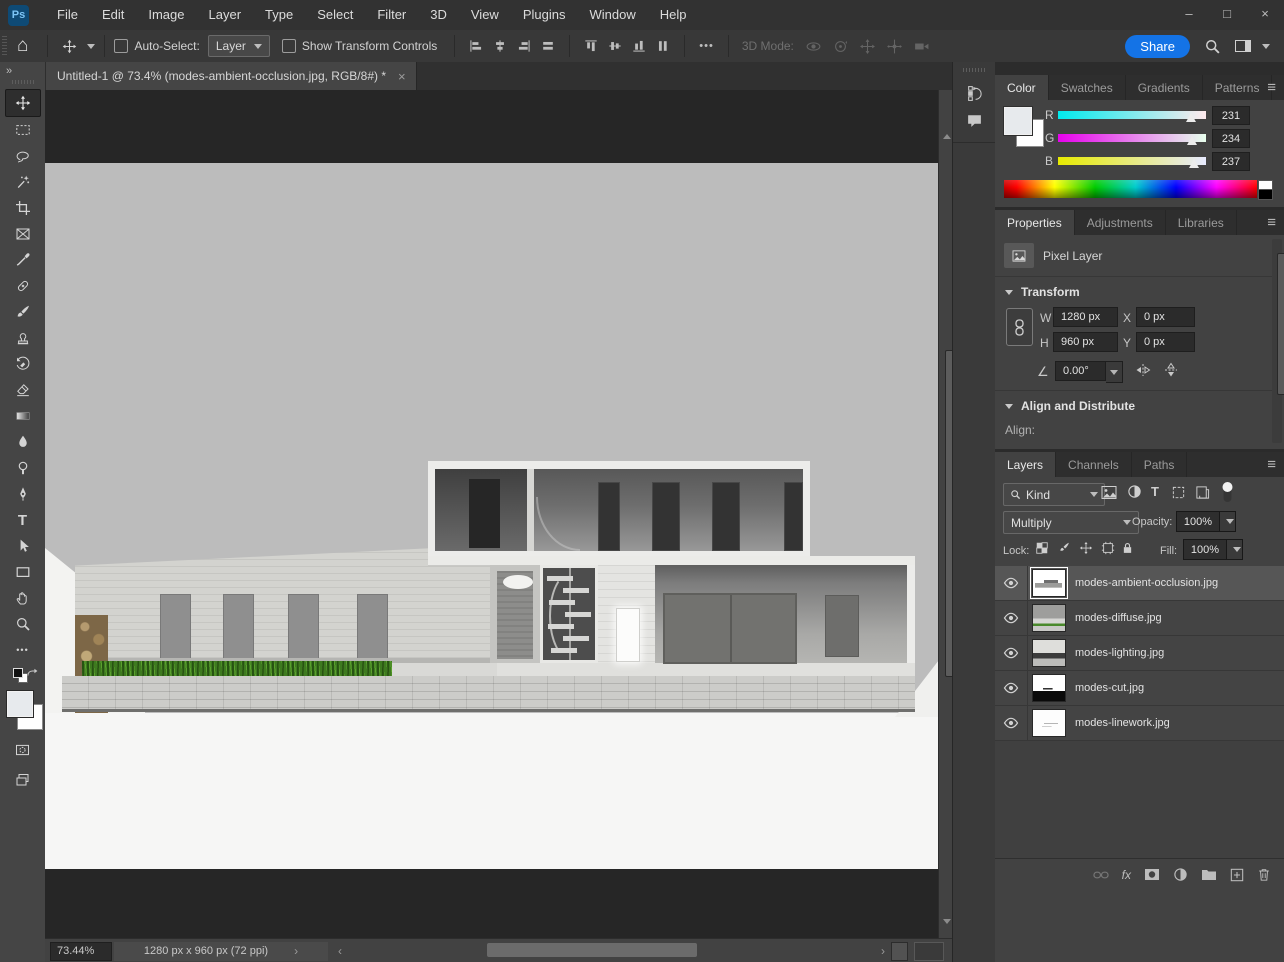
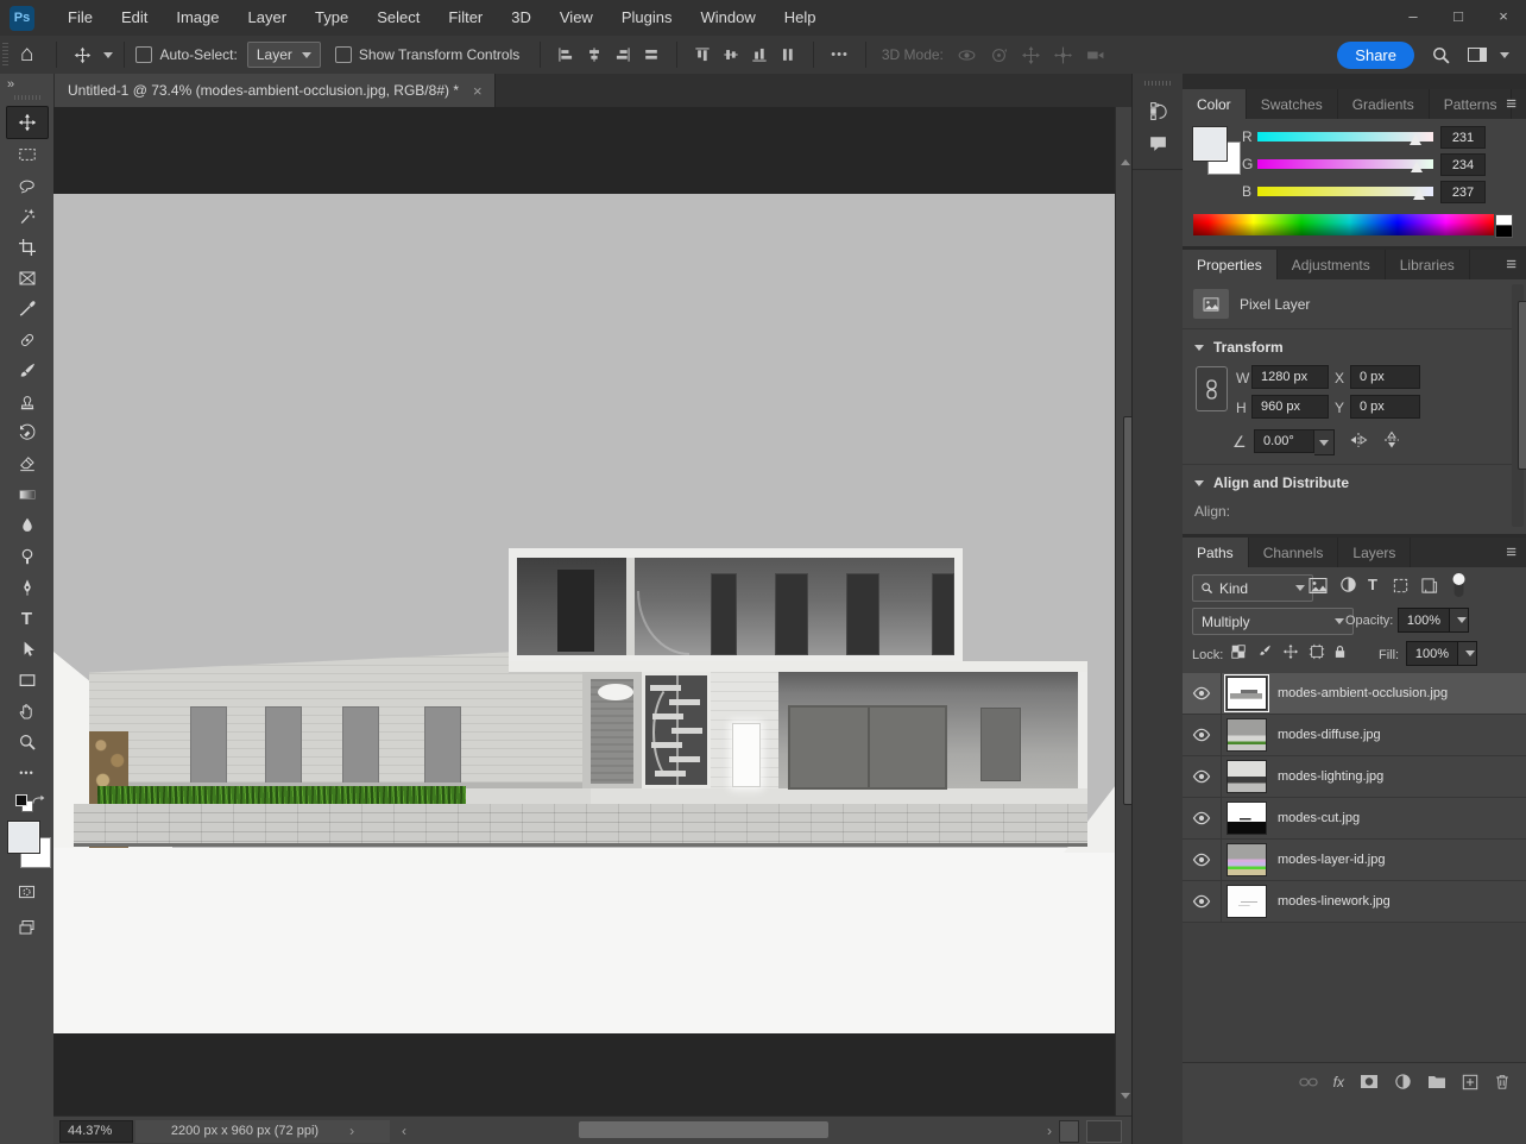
  Ps
  File
  Edit
  Image
  Layer
  Type
  Select
  Filter
  3D
  View
  Plugins
  Window
  Help
  –
  □
  ×
  ⌂
  Auto-Select:
  Layer
  Show Transform Controls
  •••
  3D Mode:
  Share
  Untitled-1 @ 73.4% (modes-ambient-occlusion.jpg, RGB/8#) *
  ×
  »
  T
  •••
  Color
  Swatches
  Gradients
  Patterns
  ≡
  R
  231
  G
  234
  B
  237
  Properties
  Adjustments
  Libraries
  ≡
  Pixel Layer
  Transform
  W
  1280 px
  X
  0 px
  H
  960 px
  Y
  0 px
  ∠
  0.00°
  Align and Distribute
  Align:
- Layers
+ Paths
  Channels
- Paths
+ Layers
  ≡
  Kind
  T
  Multiply
  Opacity:
  100%
  Lock:
  Fill:
  100%
  modes-ambient-occlusion.jpg
  modes-diffuse.jpg
  modes-lighting.jpg
  modes-cut.jpg
+ modes-layer-id.jpg
  modes-linework.jpg
  fx
- 73.44%
+ 44.37%
- 1280 px x 960 px (72 ppi)
+ 2200 px x 960 px (72 ppi)
  ›
  ‹
  ›
